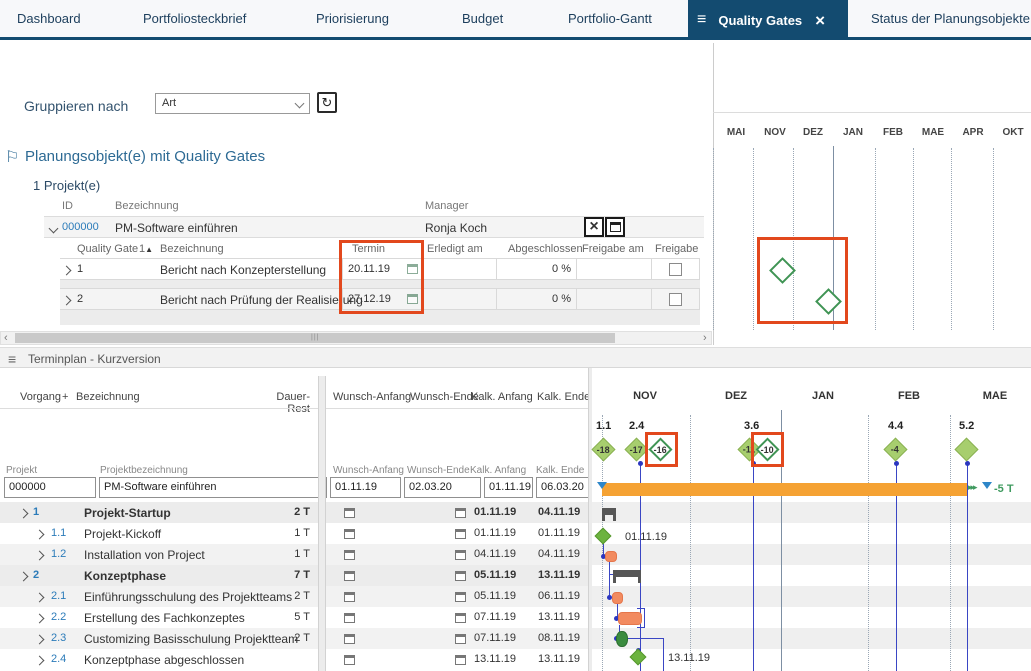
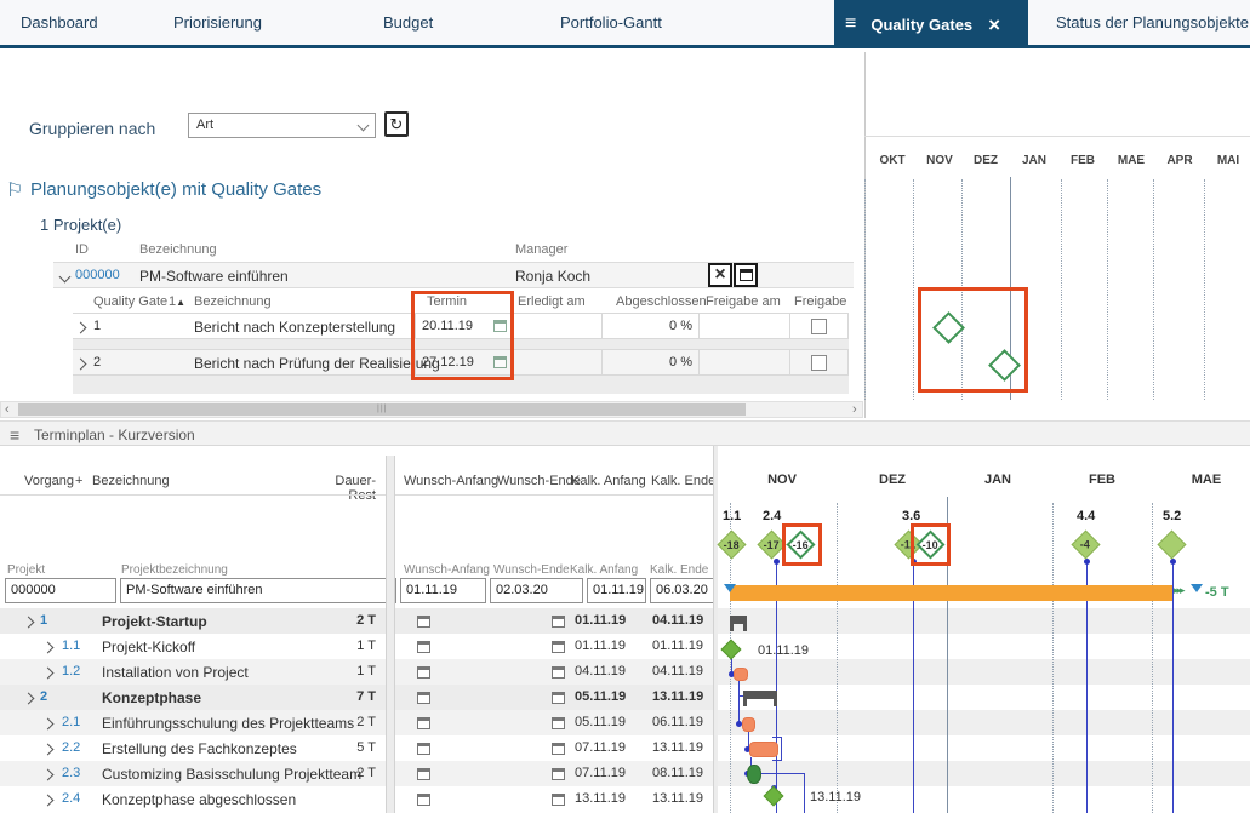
  Dashboard
- Portfoliosteckbrief
  Priorisierung
  Budget
  Portfolio-Gantt
  ≡
  Quality Gates
  ×
  Status der Planungsobjekte
  Gruppieren nach
  Art
  ↻
  ⚐
  Planungsobjekt(e) mit Quality Gates
  1 Projekt(e)
  ID
  Bezeichnung
  Manager
  000000
  PM-Software einführen
  Ronja Koch
  ×
  Quality Gate
  1▲
  Bezeichnung
  Termin
  Erledigt am
  Abgeschlossen
  Freigabe am
  Freigabe
  1
  Bericht nach Konzepterstellung
  20.11.19
  0 %
  2
  Bericht nach Prüfung der Realisierung
  27.12.19
  0 %
  ‹
  ›
- MAI
+ OKT
  NOV
  DEZ
  JAN
  FEB
  MAE
  APR
- OKT
+ MAI
  ≡
  Terminplan - Kurzversion
  Vorgang
  +
  Bezeichnung
  Dauer-Rest
  Wunsch-Anfang
  Wunsch-Ende
  Kalk. Anfang
  Kalk. End
  Projekt
  Projektbezeichnung
  Wunsch-Anfang
  Wunsch-Ende
  Kalk. Anfang
  Kalk. Ende
  000000
  PM-Software einführen
  01.11.19
  02.03.20
  01.11.19
  06.03.20
  1
  Projekt-Startup
  2 T
  01.11.19
  04.11.19
  1.1
  Projekt-Kickoff
  1 T
  01.11.19
  01.11.19
  1.2
  Installation von Project
  1 T
  04.11.19
  04.11.19
  2
  Konzeptphase
  7 T
  05.11.19
  13.11.19
  2.1
  Einführungsschulung des Projektteams
  2 T
  05.11.19
  06.11.19
  2.2
  Erstellung des Fachkonzeptes
  5 T
  07.11.19
  13.11.19
  2.3
  Customizing Basisschulung Projektteam
  2 T
  07.11.19
  08.11.19
  2.4
  Konzeptphase abgeschlossen
  13.11.19
  13.11.19
  NOV
  DEZ
  JAN
  FEB
  MAE
  ▸▸▸
  -5 T
  01.11.19
  13.11.19
  1.1
  2.4
  3.6
  4.4
  5.2
